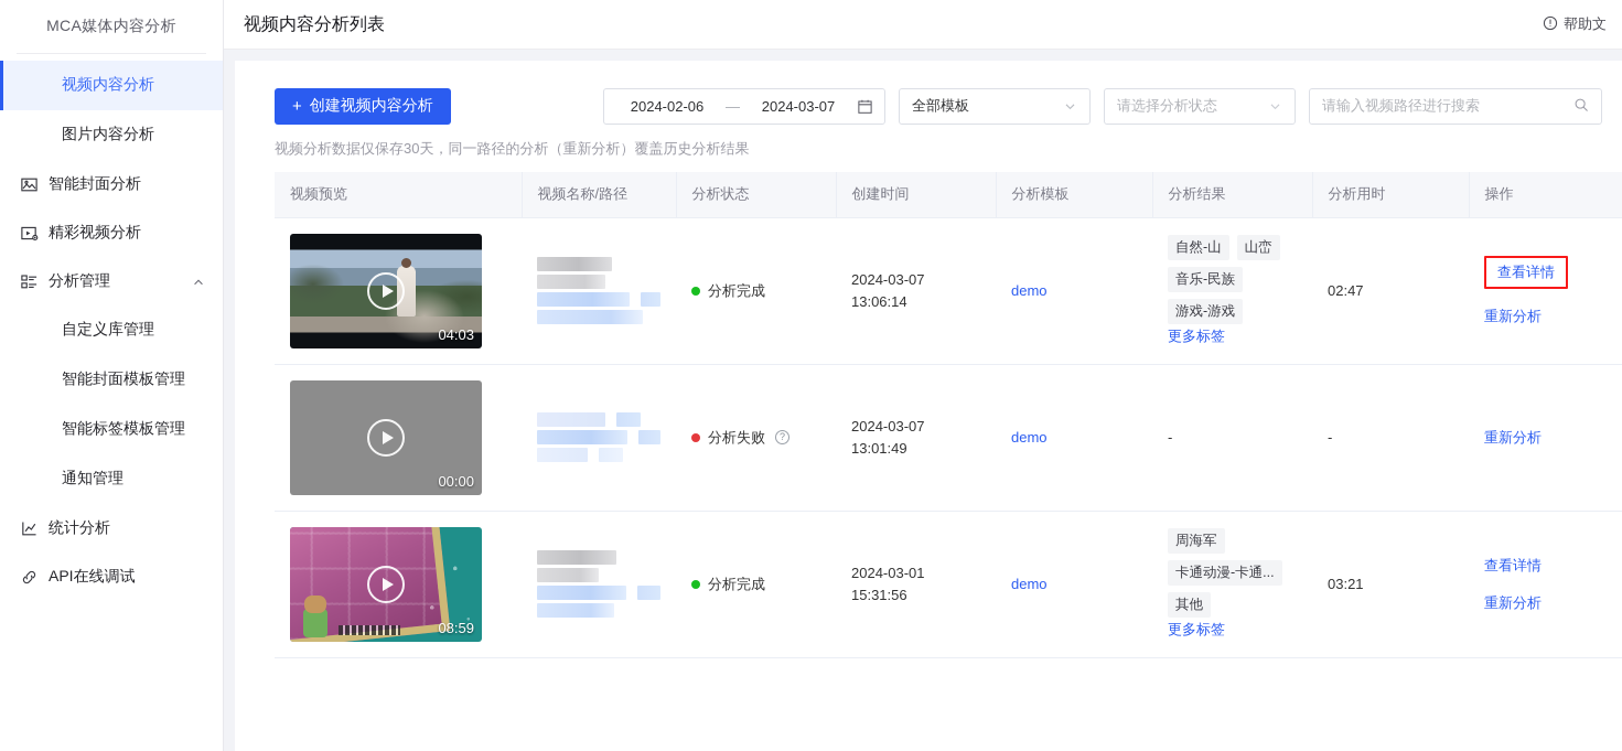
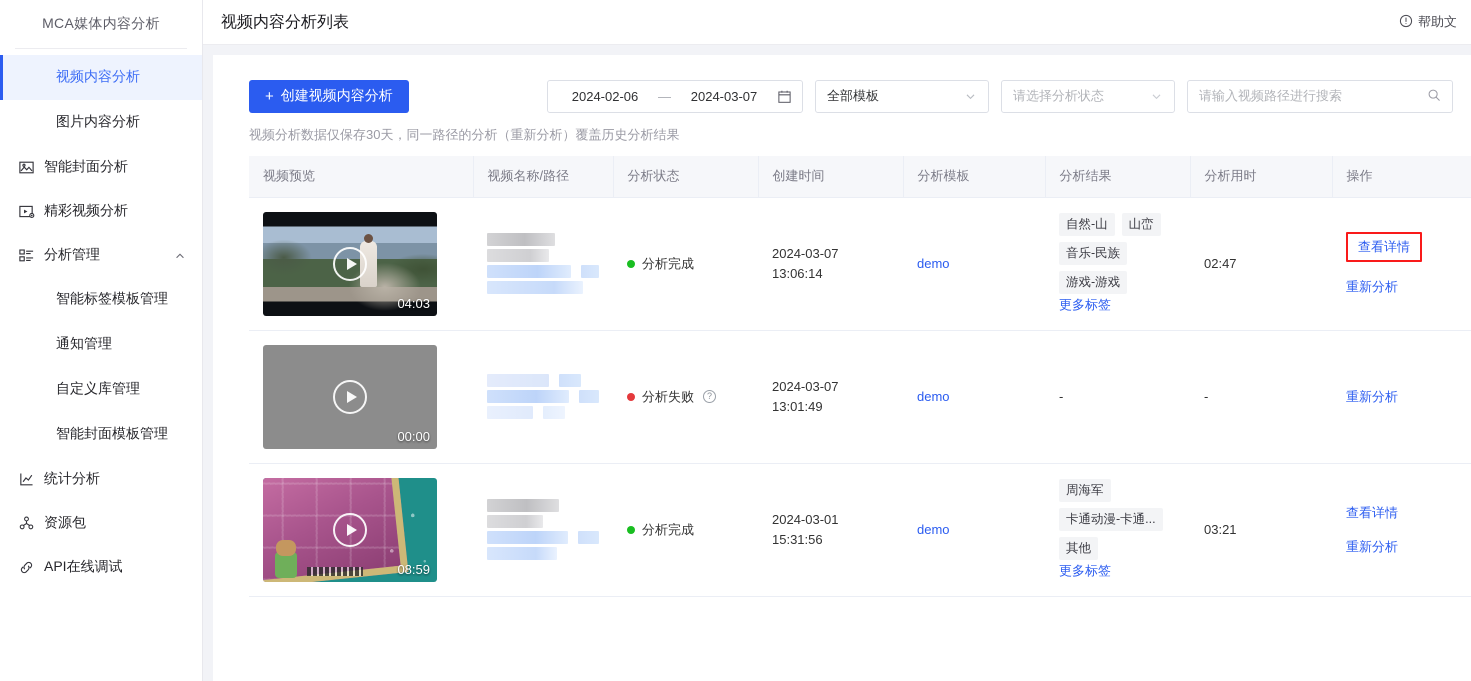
  MCA媒体内容分析
  视频内容分析
  图片内容分析
  智能封面分析
  精彩视频分析
  分析管理
- 自定义库管理
+ 智能标签模板管理
- 智能封面模板管理
+ 通知管理
- 智能标签模板管理
+ 自定义库管理
- 通知管理
+ 智能封面模板管理
  统计分析
+ 资源包
  API在线调试
  视频内容分析列表
  帮助文
  +
  创建视频内容分析
  2024-02-06
  —
  2024-03-07
  全部模板
  请选择分析状态
  请输入视频路径进行搜索
  视频分析数据仅保存30天，同一路径的分析（重新分析）覆盖历史分析结果
  视频预览	视频名称/路径	分析状态	创建时间	分析模板	分析结果	分析用时	操作
  04:03		分析完成	2024-03-07 13:06:14	demo	自然-山 山峦 音乐-民族 游戏-游戏 更多标签	02:47	查看详情 重新分析
  00:00		分析失败 ?	2024-03-07 13:01:49	demo	-	-	重新分析
  08:59		分析完成	2024-03-01 15:31:56	demo	周海军 卡通动漫-卡通... 其他 更多标签	03:21	查看详情 重新分析
